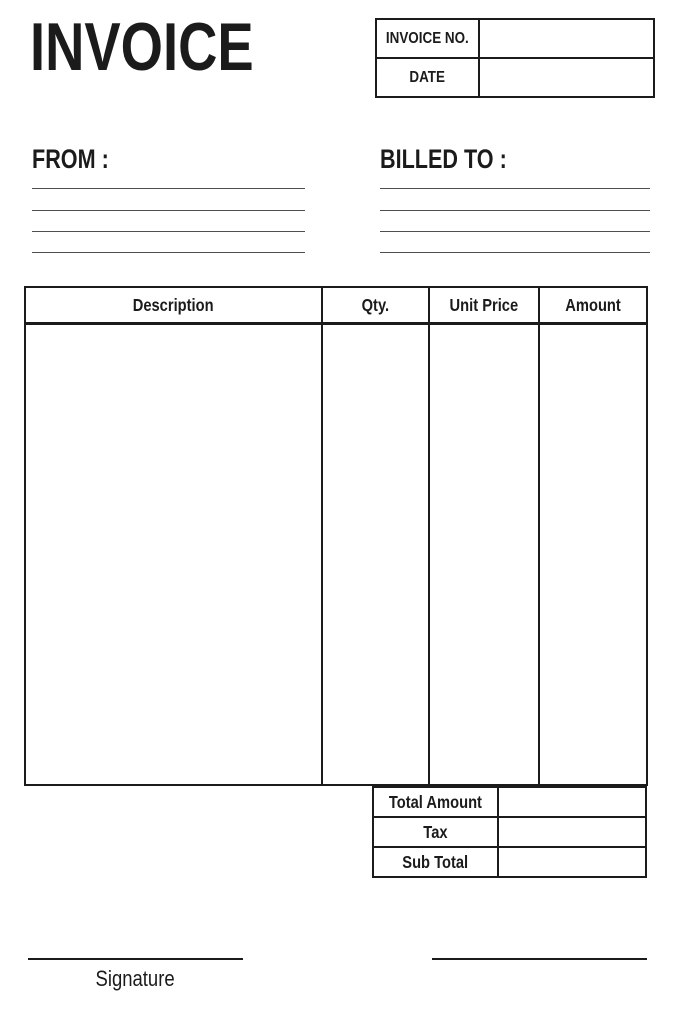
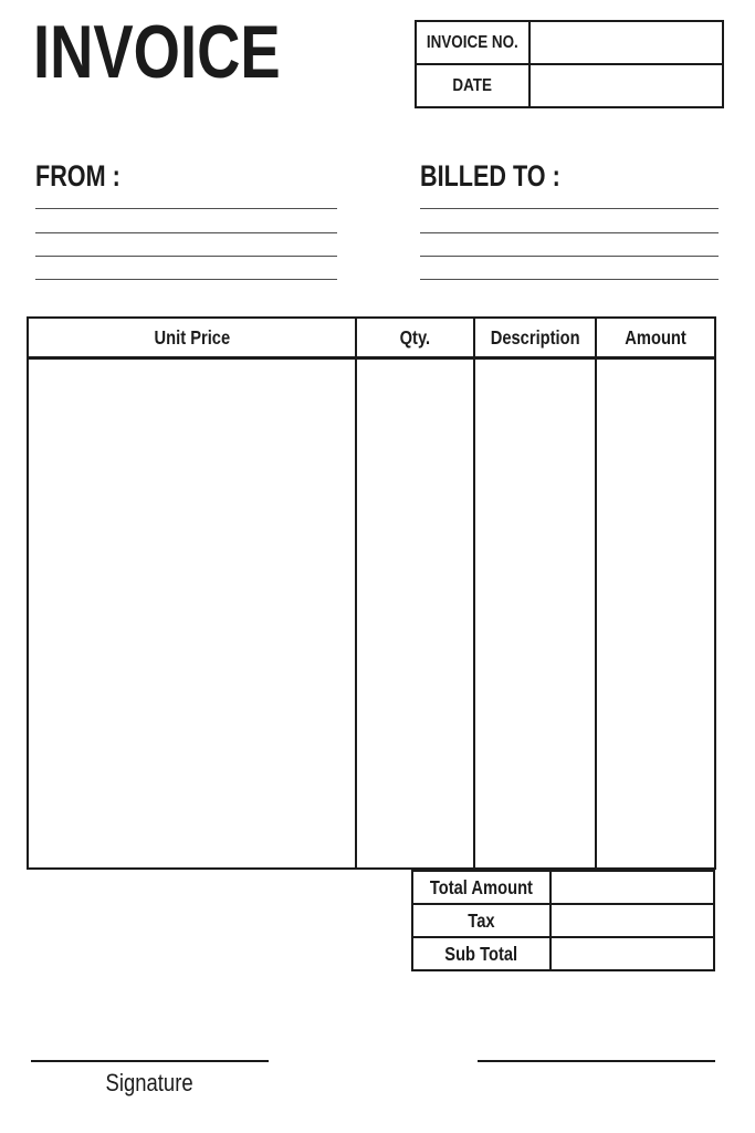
  INVOICE
  INVOICE NO.
  DATE
  FROM :
  BILLED TO :
- Description
+ Unit Price
  Qty.
- Unit Price
+ Description
  Amount
  Total Amount
  Tax
  Sub Total
  Signature
